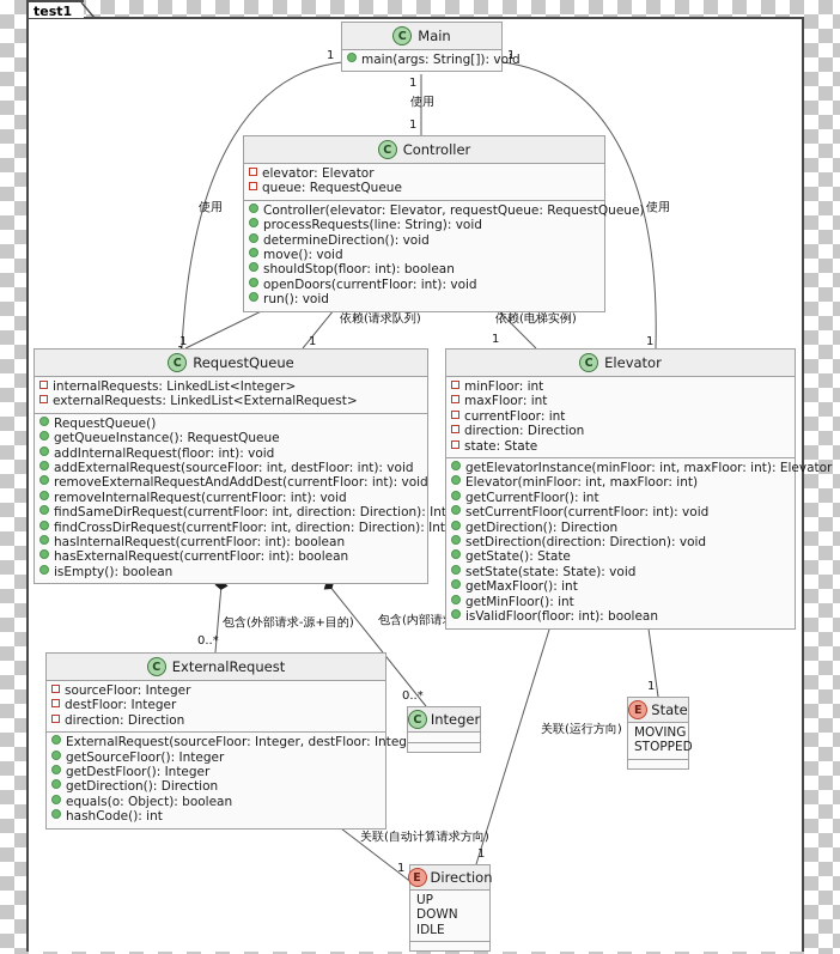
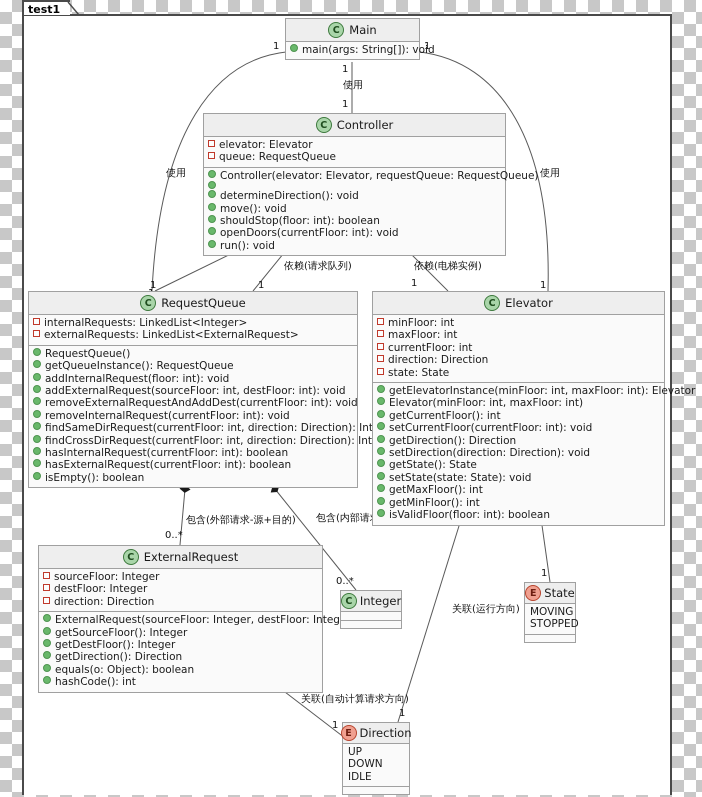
  test1
  1
  使用
  1
  1
  使用
  1
  1
  使用
  1
  依赖(请求队列)
  1
  依赖(电梯实例)
  1
  包含(外部请求-源+目的)
  0..*
  0..*
  1
  关联(运行方向)
  1
  关联(自动计算请求方向)
  1
  C
  Main
  main(args: String[]): void
  C
  Controller
  elevator: Elevator
  queue: RequestQueue
  Controller(elevator: Elevator, requestQueue: RequestQueue)
- processRequests(line: String): void
  determineDirection(): void
  move(): void
  shouldStop(floor: int): boolean
  openDoors(currentFloor: int): void
  run(): void
  C
  RequestQueue
  internalRequests: LinkedList<Integer>
  externalRequests: LinkedList<ExternalRequest>
  RequestQueue()
  getQueueInstance(): RequestQueue
  addInternalRequest(floor: int): void
  addExternalRequest(sourceFloor: int, destFloor: int): void
  removeExternalRequestAndAddDest(currentFloor: int): void
  removeInternalRequest(currentFloor: int): void
  findSameDirRequest(currentFloor: int, direction: Direction): Int
  findCrossDirRequest(currentFloor: int, direction: Direction): Int
  hasInternalRequest(currentFloor: int): boolean
  hasExternalRequest(currentFloor: int): boolean
  isEmpty(): boolean
  C
  Elevator
  minFloor: int
  maxFloor: int
  currentFloor: int
  direction: Direction
  state: State
  getElevatorInstance(minFloor: int, maxFloor: int): Elevator
  Elevator(minFloor: int, maxFloor: int)
  getCurrentFloor(): int
  setCurrentFloor(currentFloor: int): void
  getDirection(): Direction
  setDirection(direction: Direction): void
  getState(): State
  setState(state: State): void
  getMaxFloor(): int
  getMinFloor(): int
  isValidFloor(floor: int): boolean
  C
  ExternalRequest
  sourceFloor: Integer
  destFloor: Integer
  direction: Direction
  ExternalRequest(sourceFloor: Integer, destFloor: Integ
  getSourceFloor(): Integer
  getDestFloor(): Integer
  getDirection(): Direction
  equals(o: Object): boolean
  hashCode(): int
  C
  Integer
  E
  State
  MOVING
  STOPPED
  E
  Direction
  UP
  DOWN
  IDLE
